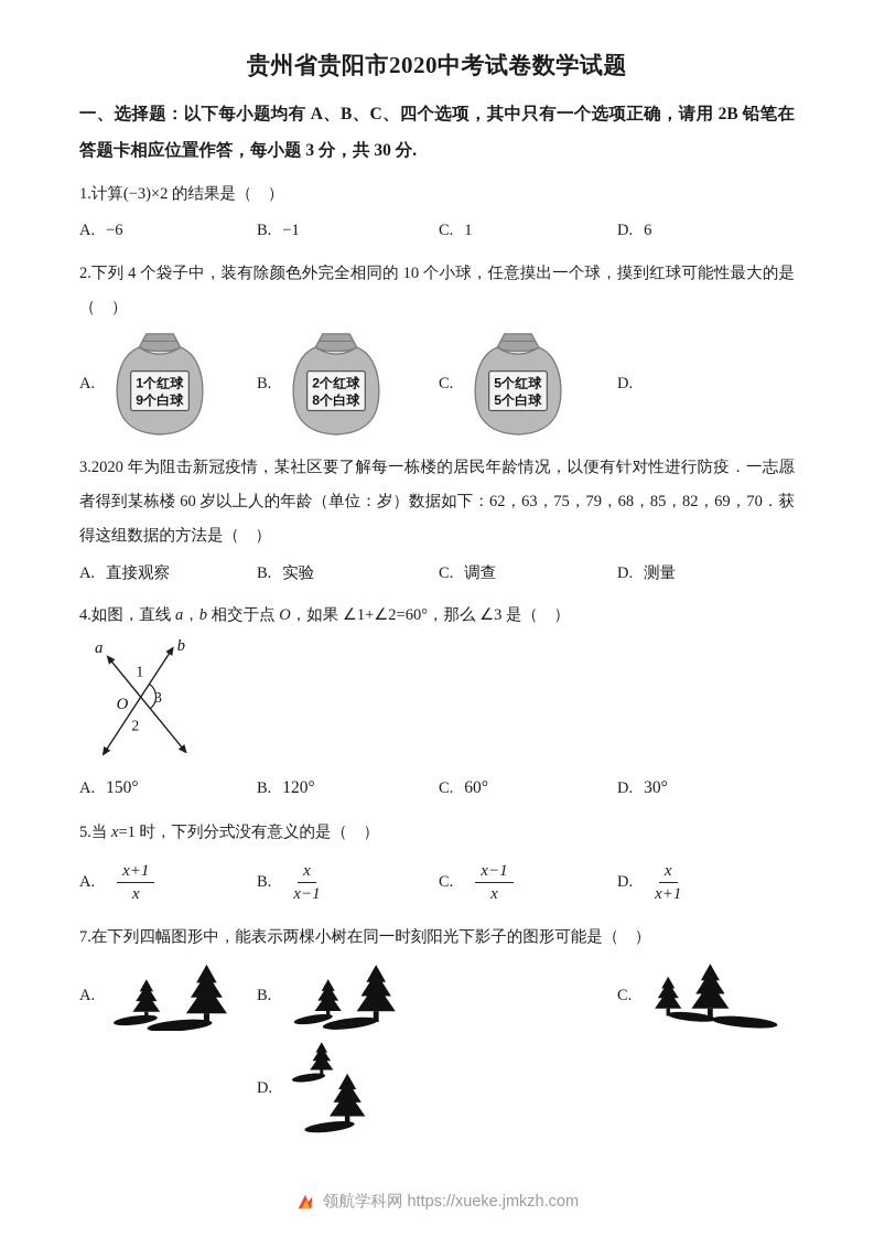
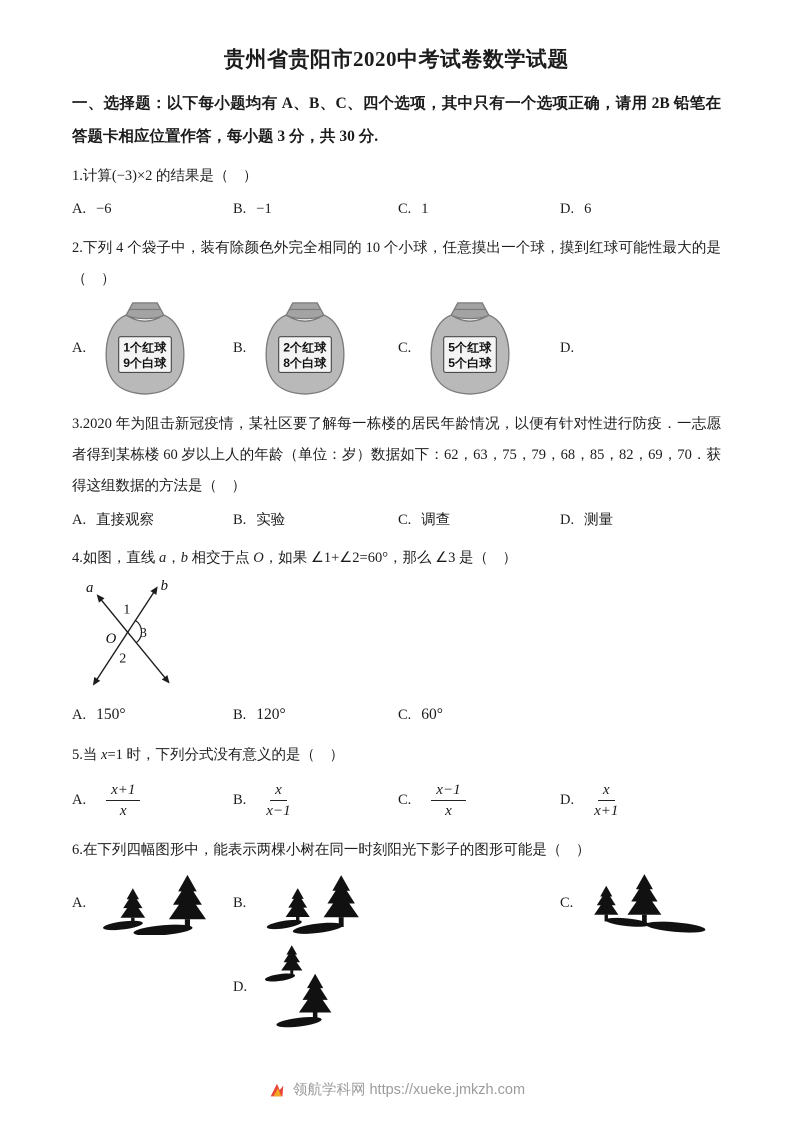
  贵州省贵阳市2020中考试卷数学试题
  一、选择题：以下每小题均有 A、B、C、四个选项，其中只有一个选项正确，请用 2B 铅笔在答题卡相应位置作答，每小题 3 分，共 30 分.
  1.计算(−3)×2 的结果是（ ）
  A. −6
  B. −1
  C. 1
  D. 6
  2.下列 4 个袋子中，装有除颜色外完全相同的 10 个小球，任意摸出一个球，摸到红球可能性最大的是（ ）
  A.
  1个红球
  9个白球
  B.
  2个红球
  8个白球
  C.
  5个红球
  5个白球
  D.
  3.2020 年为阻击新冠疫情，某社区要了解每一栋楼的居民年龄情况，以便有针对性进行防疫．一志愿者得到某栋楼 60 岁以上人的年龄（单位：岁）数据如下：62，63，75，79，68，85，82，69，70．获得这组数据的方法是（ ）
  A. 直接观察
  B. 实验
  C. 调查
  D. 测量
  4.如图，直线 a，b 相交于点 O，如果 ∠1+∠2=60°，那么 ∠3 是（ ）
  a
  b
  1
  O
  3
  2
  A. 150°
  B. 120°
  C. 60°
- D. 30°
  5.当 x=1 时，下列分式没有意义的是（ ）
  A.
  x+1
  x
  B.
  x
  x−1
  C.
  x−1
  x
  D.
  x
  x+1
- 7.在下列四幅图形中，能表示两棵小树在同一时刻阳光下影子的图形可能是（ ）
+ 6.在下列四幅图形中，能表示两棵小树在同一时刻阳光下影子的图形可能是（ ）
  A.
  B.
  C.
  D.
  领航学科网 https://xueke.jmkzh.com
